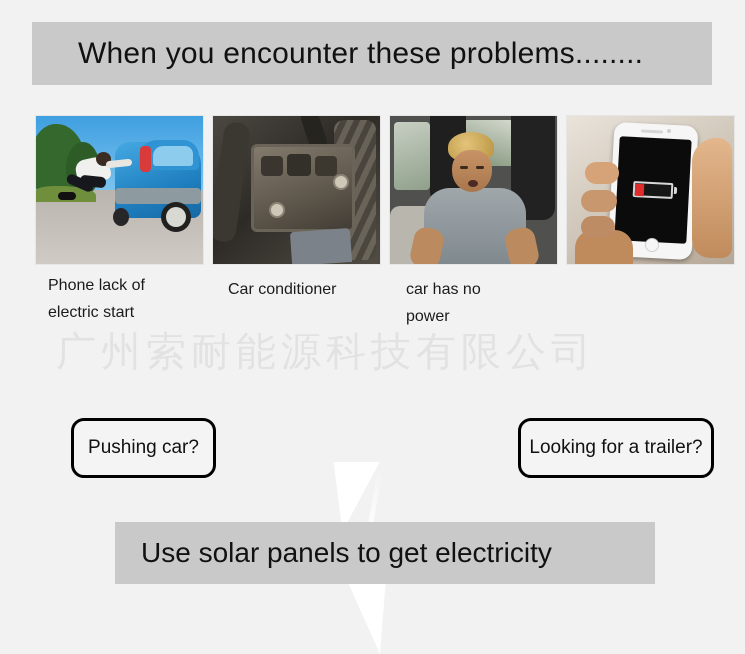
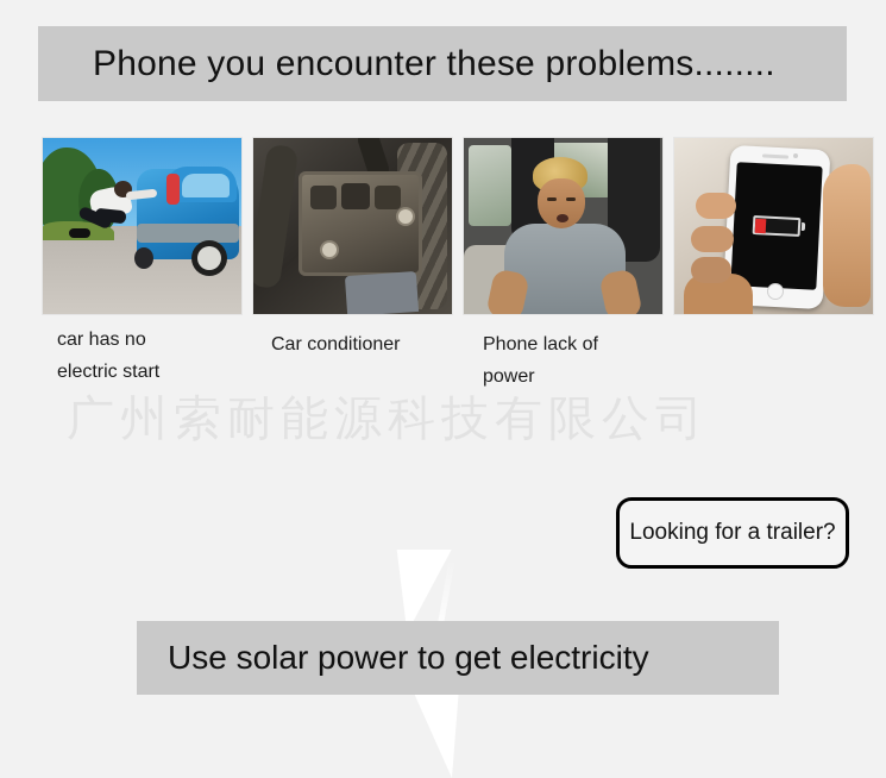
- When you encounter these problems........
+ Phone you encounter these problems........
- Phone lack of
+ car has no
  electric start
  Car conditioner
- car has no
+ Phone lack of
  power
- Pushing car?
  Looking for a trailer?
- Use solar panels to get electricity
+ Use solar power to get electricity
